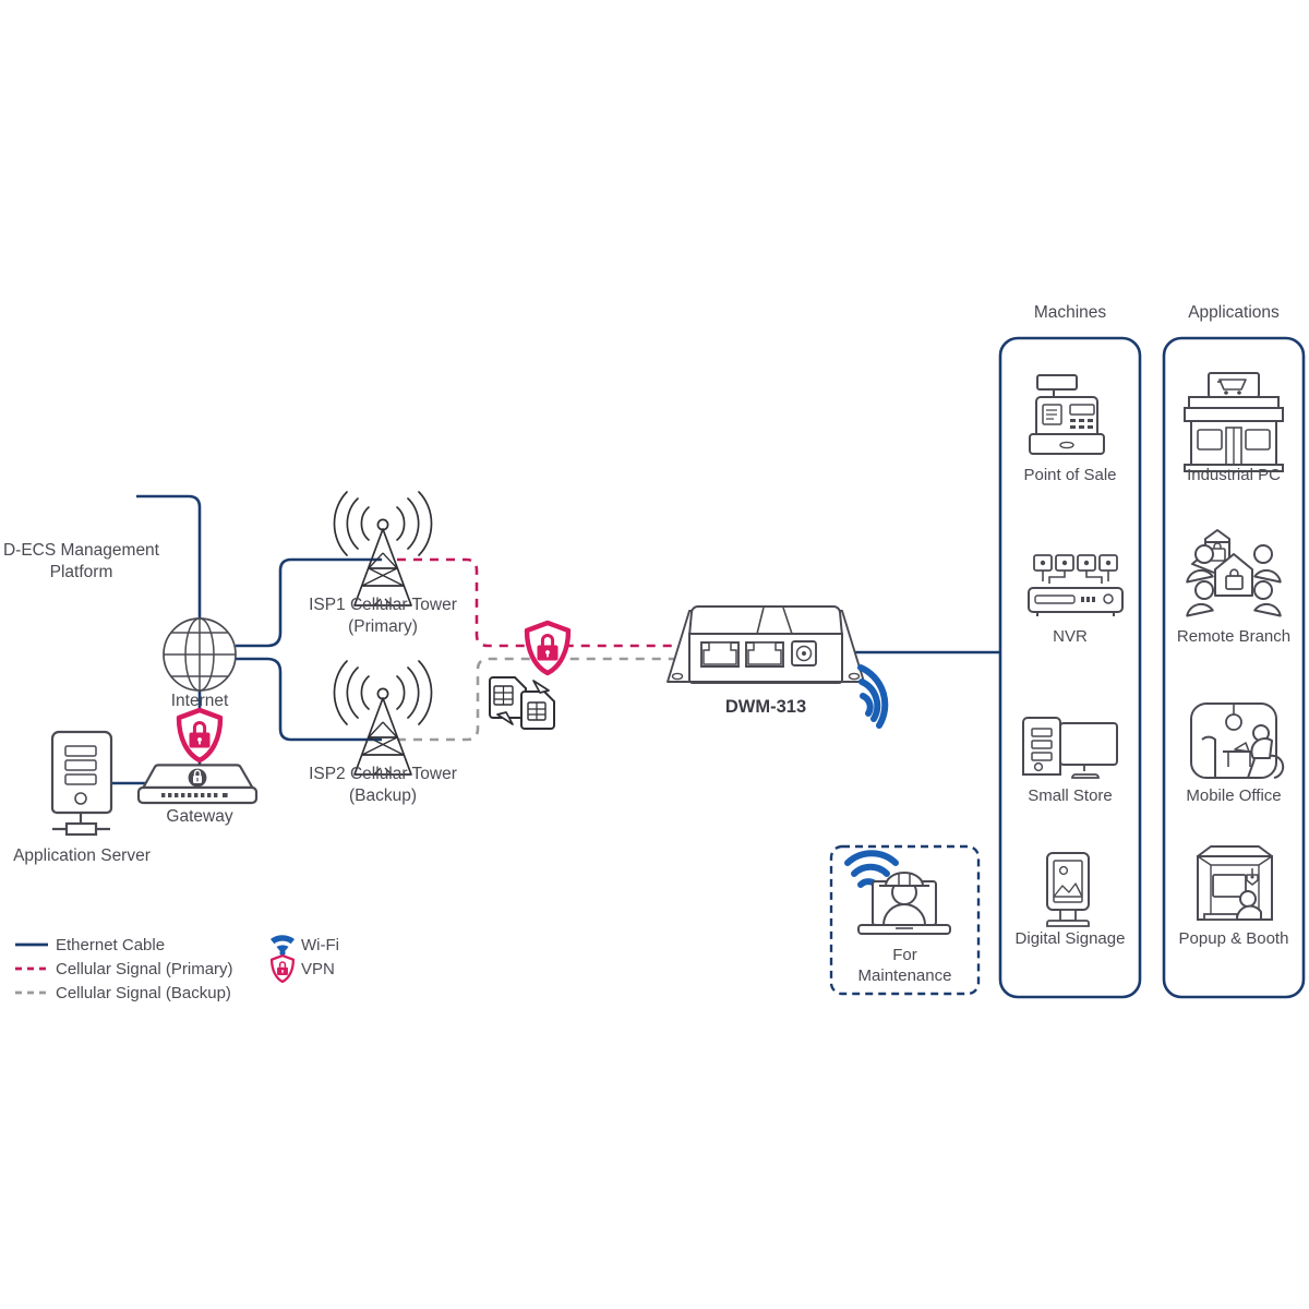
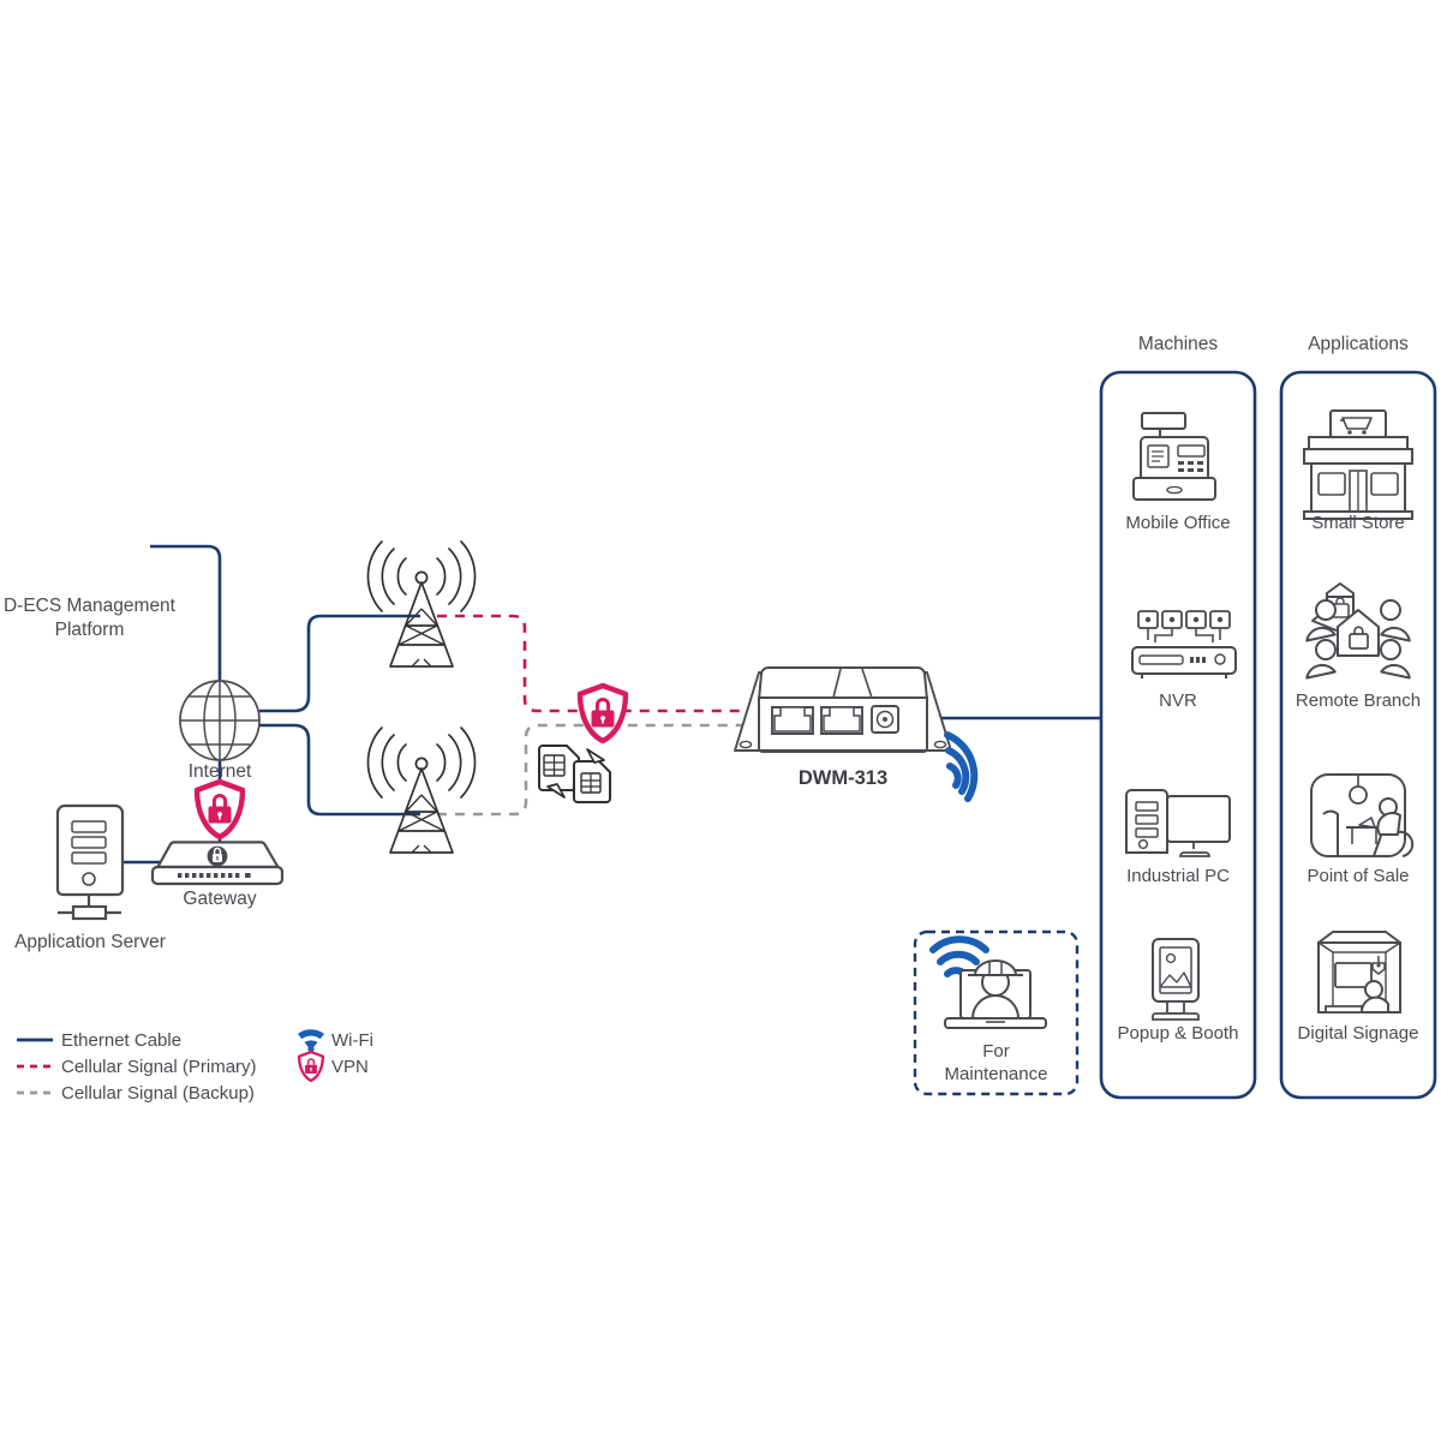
  D-ECS Management
  Platform
  Internet
  Application Server
  Gateway
- ISP1 Cellular Tower
- (Primary)
- ISP2 Cellular Tower
- (Backup)
  DWM-313
  For
  Maintenance
  Machines
  Applications
- Point of Sale
+ Mobile Office
  NVR
- Small Store
+ Industrial PC
- Digital Signage
+ Popup & Booth
- Industrial PC
+ Small Store
  Remote Branch
- Mobile Office
+ Point of Sale
- Popup & Booth
+ Digital Signage
  Ethernet Cable
  Cellular Signal (Primary)
  Cellular Signal (Backup)
  Wi-Fi
  VPN
